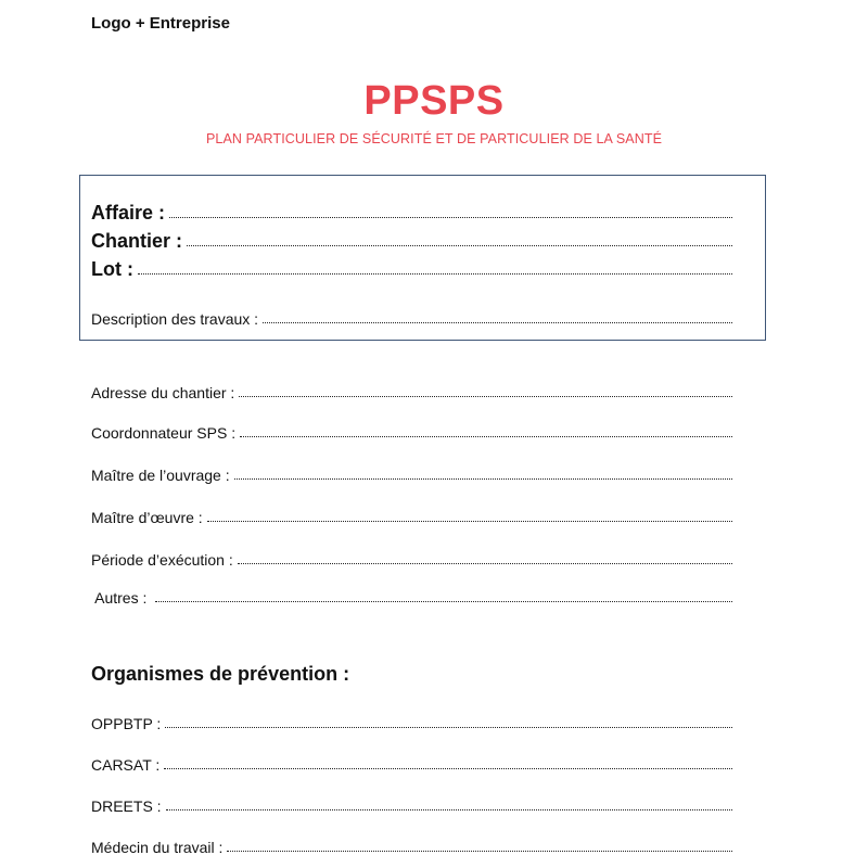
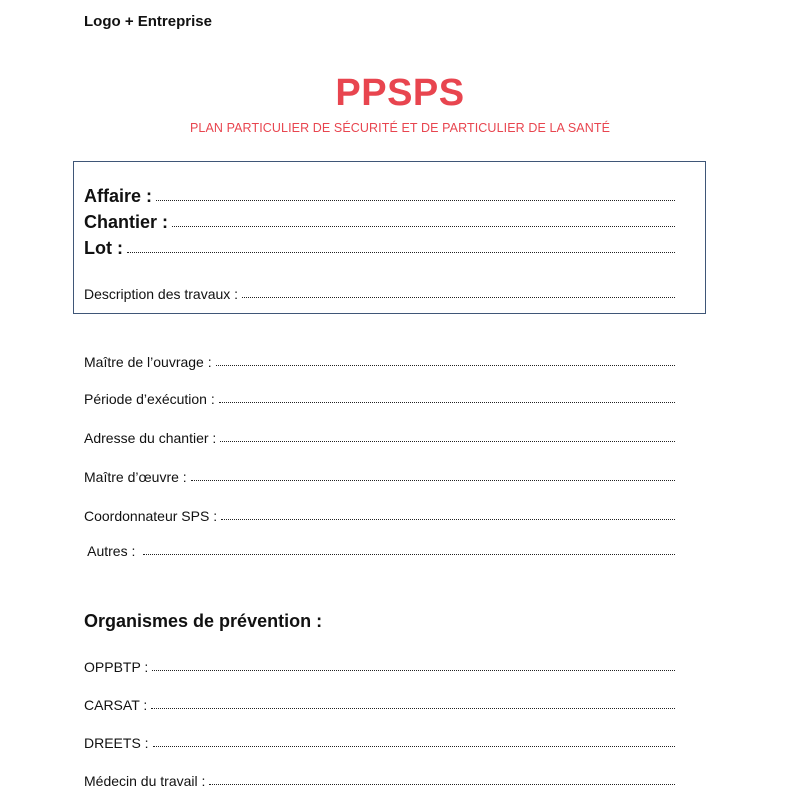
  Logo + Entreprise
  PPSPS
  PLAN PARTICULIER DE SÉCURITÉ ET DE PARTICULIER DE LA SANTÉ
  Affaire :
  Chantier :
  Lot :
  Description des travaux :
- Adresse du chantier :
+ Maître de l’ouvrage :
- Coordonnateur SPS :
+ Période d’exécution :
- Maître de l’ouvrage :
+ Adresse du chantier :
  Maître d’œuvre :
- Période d’exécution :
+ Coordonnateur SPS :
  Autres :
  Organismes de prévention :
  OPPBTP :
  CARSAT :
  DREETS :
  Médecin du travail :
